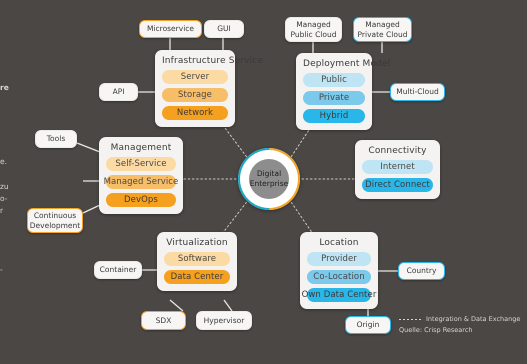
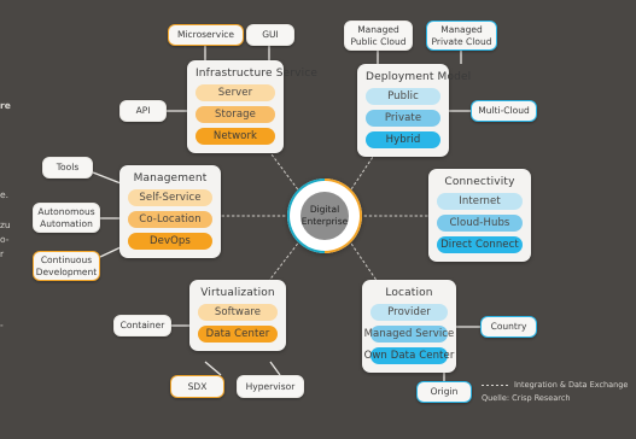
  Infrastructure Service
  Server
  Storage
  Network
  Deployment Model
  Public
  Private
  Hybrid
  Management
  Self-Service
- Managed Service
+ Co-Location
  DevOps
  Connectivity
  Internet
+ Cloud-Hubs
  Direct Connect
  Virtualization
  Software
  Data Center
  Location
  Provider
- Co-Location
+ Managed Service
  Own Data Center
  Digital
  Enterprise
  Microservice
  GUI
  API
  Managed
  Public Cloud
  Managed
  Private Cloud
  Multi-Cloud
  Tools
+ Autonomous
+ Automation
  Continuous
  Development
  Container
  SDX
  Hypervisor
  Country
  Origin
  Integration & Data Exchange
  Quelle: Crisp Research
  re
  e.
  zu
  o-
  r
  -
